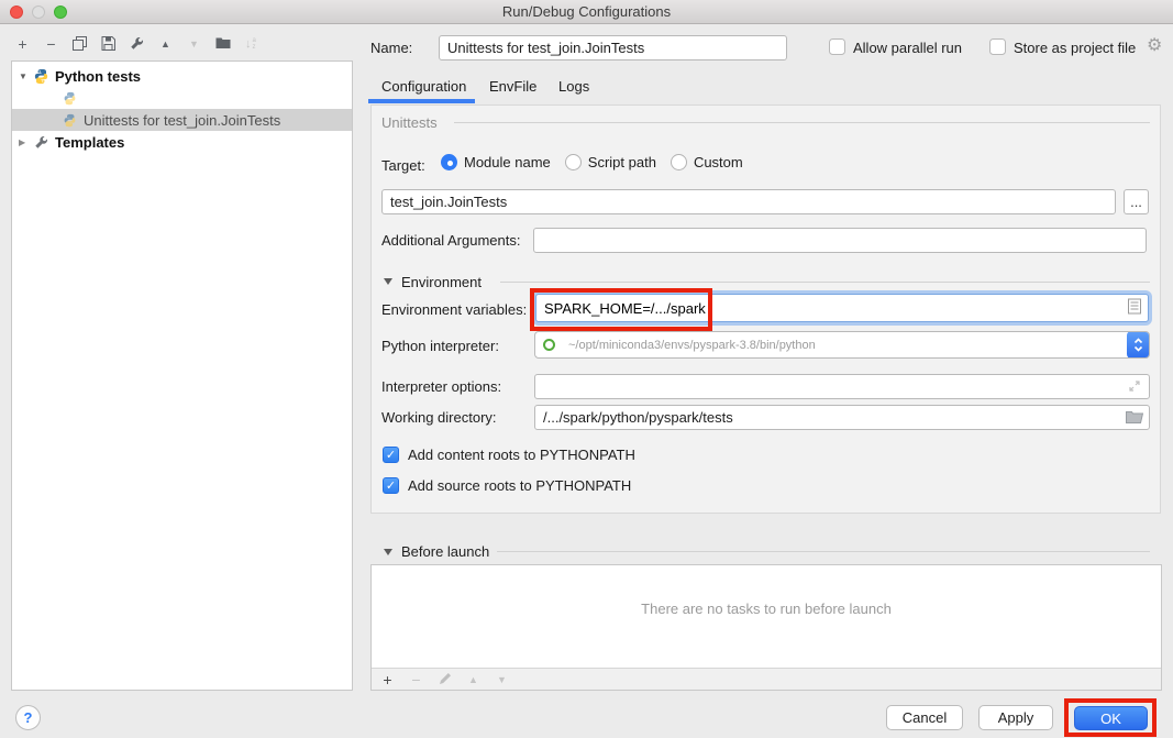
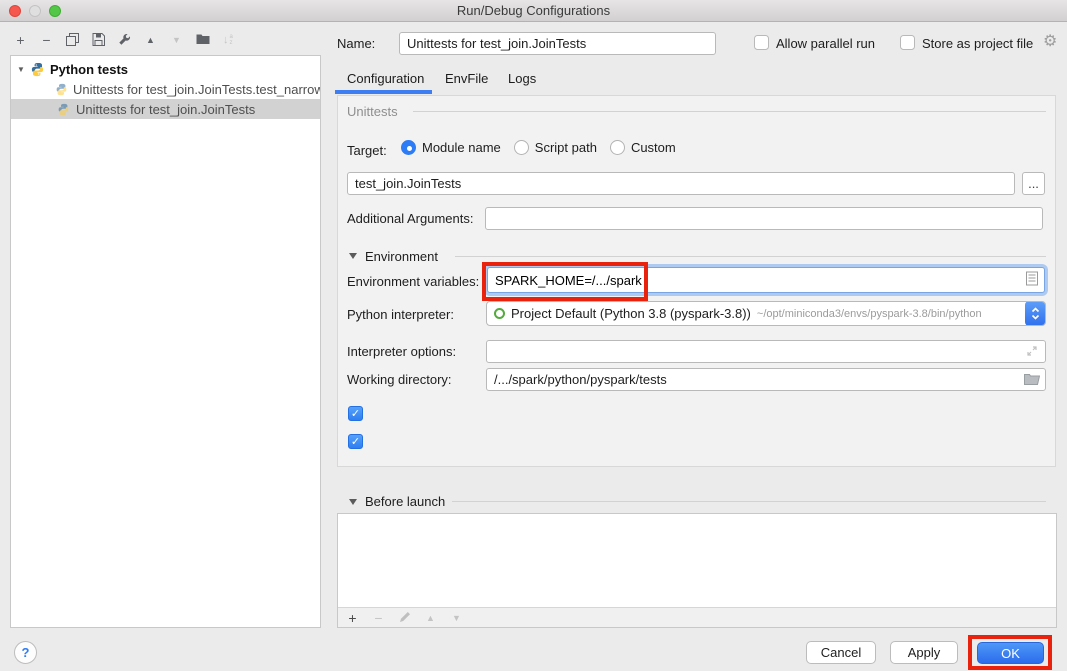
  Run/Debug Configurations
  +
  −
  ▲
  ▼
  ↓
  ▼
  Python tests
+ Unittests for test_join.JoinTests.test_narrow
  Unittests for test_join.JoinTests
- ▶
- Templates
  Name:
  Unittests for test_join.JoinTests
  Allow parallel run
  Store as project file
  ⚙
  Configuration
  EnvFile
  Logs
  Unittests
  Target:
  Module name
  Script path
  Custom
  test_join.JoinTests
  ...
  Additional Arguments:
  Environment
  Environment variables:
  SPARK_HOME=/.../spark
  Python interpreter:
+ Project Default (Python 3.8 (pyspark-3.8))
  ~/opt/miniconda3/envs/pyspark-3.8/bin/python
  Interpreter options:
  Working directory:
  /.../spark/python/pyspark/tests
  ✓
- Add content roots to PYTHONPATH
  ✓
- Add source roots to PYTHONPATH
  Before launch
- There are no tasks to run before launch
  +
  −
  ▲
  ▼
  ?
  Cancel
  Apply
  OK
